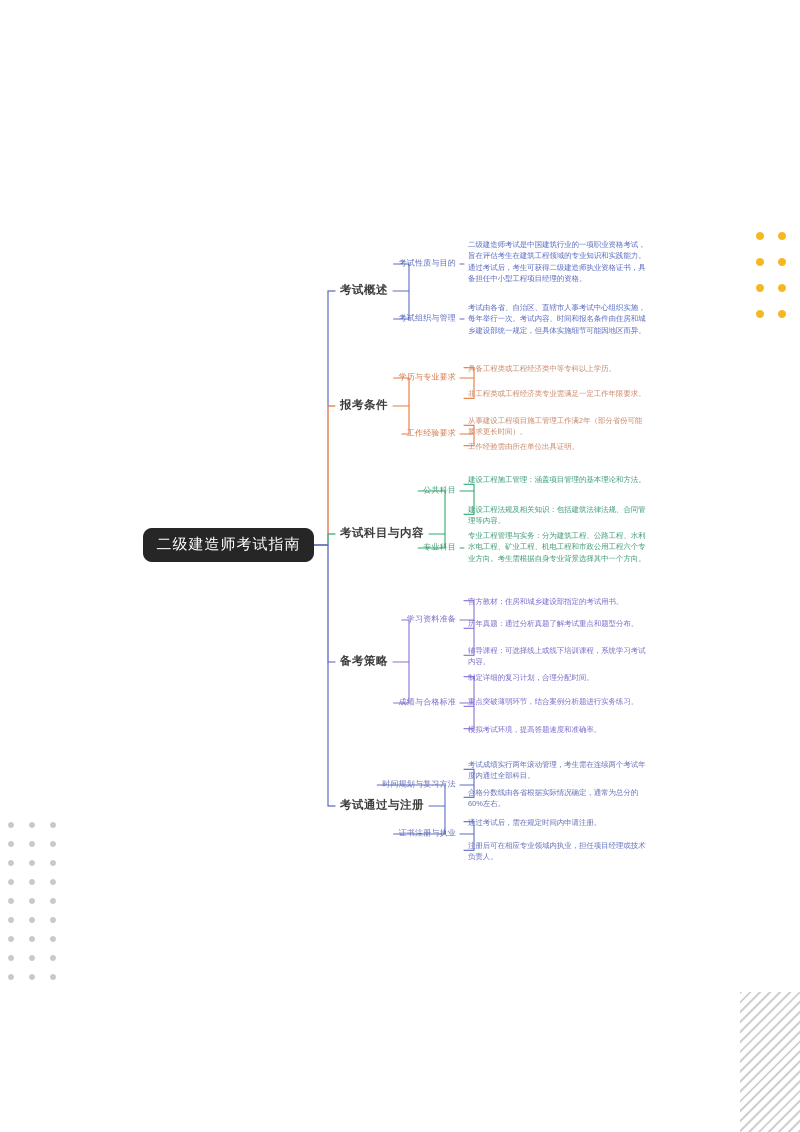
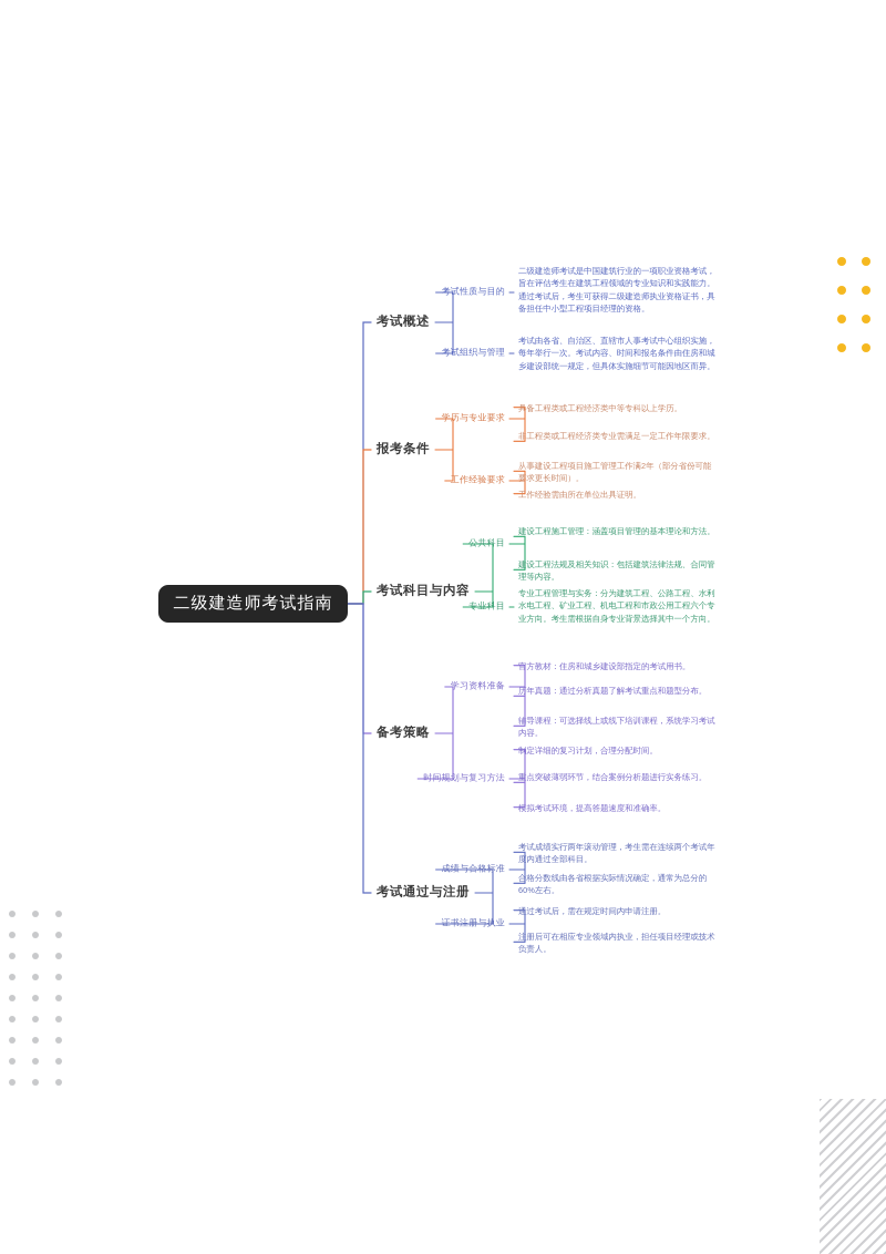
  二级建造师考试指南
  考试概述
  考试性质与目的
  二级建造师考试是中国建筑行业的一项职业资格考试，旨在评估考生在建筑工程领域的专业知识和实践能力。通过考试后，考生可获得二级建造师执业资格证书，具备担任中小型工程项目经理的资格。
  考试组织与管理
  考试由各省、自治区、直辖市人事考试中心组织实施，每年举行一次。考试内容、时间和报名条件由住房和城乡建设部统一规定，但具体实施细节可能因地区而异。
  报考条件
  学历与专业要求
  具备工程类或工程经济类中等专科以上学历。
  非工程类或工程经济类专业需满足一定工作年限要求。
  工作经验要求
  从事建设工程项目施工管理工作满2年（部分省份可能要求更长时间）。
  工作经验需由所在单位出具证明。
  考试科目与内容
  公共科目
  建设工程施工管理：涵盖项目管理的基本理论和方法。
  建设工程法规及相关知识：包括建筑法律法规、合同管理等内容。
  专业科目
  专业工程管理与实务：分为建筑工程、公路工程、水利水电工程、矿业工程、机电工程和市政公用工程六个专业方向。考生需根据自身专业背景选择其中一个方向。
  备考策略
  学习资料准备
  官方教材：住房和城乡建设部指定的考试用书。
  历年真题：通过分析真题了解考试重点和题型分布。
  辅导课程：可选择线上或线下培训课程，系统学习考试内容。
- 成绩与合格标准
+ 时间规划与复习方法
  制定详细的复习计划，合理分配时间。
  重点突破薄弱环节，结合案例分析题进行实务练习。
  模拟考试环境，提高答题速度和准确率。
  考试通过与注册
- 时间规划与复习方法
+ 成绩与合格标准
  考试成绩实行两年滚动管理，考生需在连续两个考试年度内通过全部科目。
  合格分数线由各省根据实际情况确定，通常为总分的60%左右。
  证书注册与执业
  通过考试后，需在规定时间内申请注册。
  注册后可在相应专业领域内执业，担任项目经理或技术负责人。
